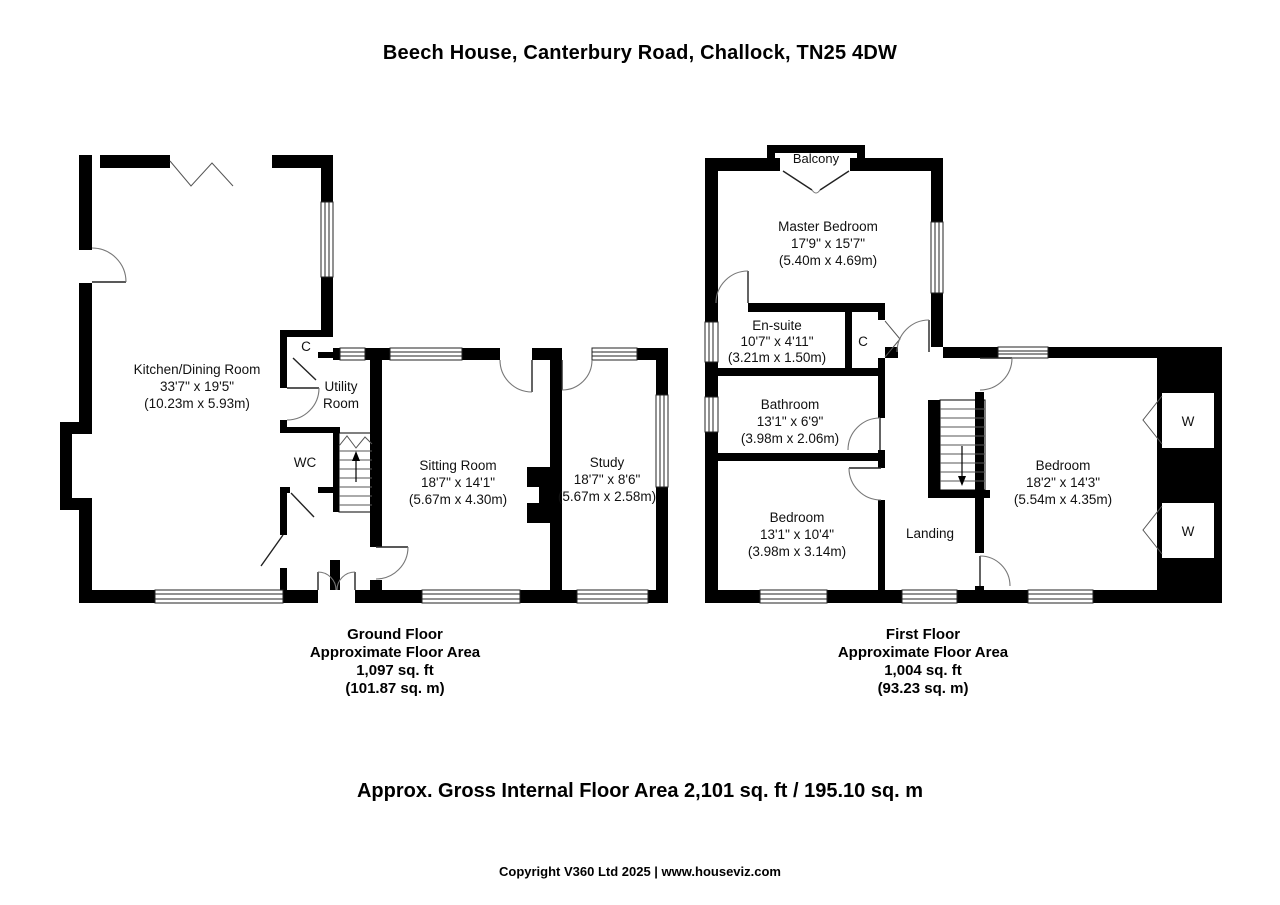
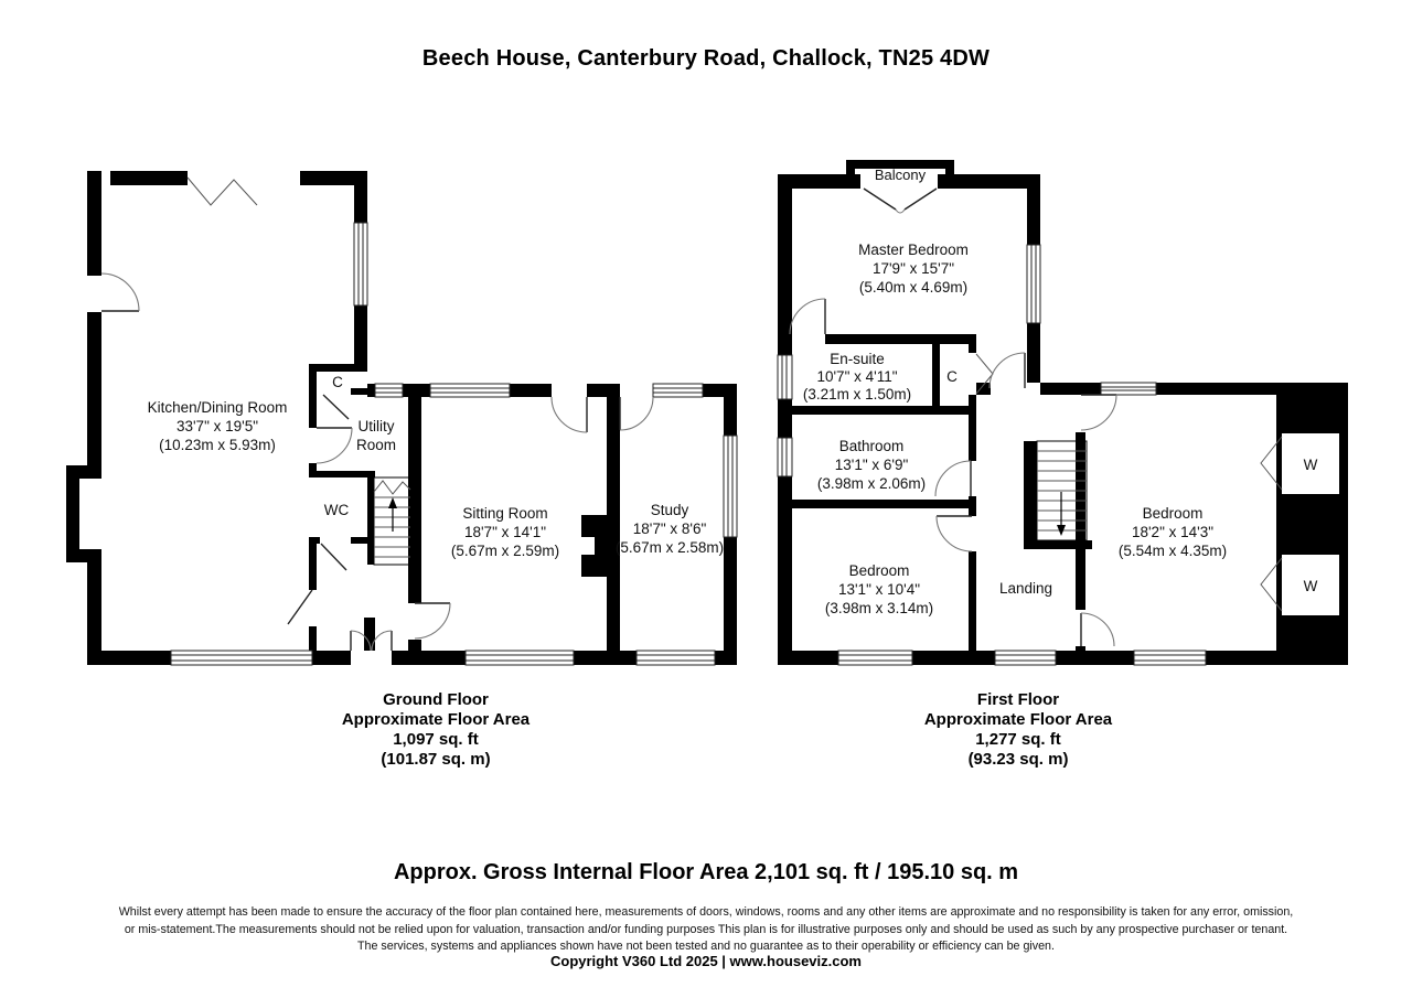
  Beech House, Canterbury Road, Challock, TN25 4DW
  Kitchen/Dining Room
  33'7" x 19'5"
  (10.23m x 5.93m)
  Utility
  Room
  C
  WC
  Sitting Room
  18'7" x 14'1"
- (5.67m x 4.30m)
+ (5.67m x 2.59m)
  Study
  18'7" x 8'6"
  (5.67m x 2.58m)
  Balcony
  Master Bedroom
  17'9" x 15'7"
  (5.40m x 4.69m)
  En-suite
  10'7" x 4'11"
  (3.21m x 1.50m)
  C
  Bathroom
  13'1" x 6'9"
  (3.98m x 2.06m)
  Bedroom
  13'1" x 10'4"
  (3.98m x 3.14m)
  Landing
  Bedroom
  18'2" x 14'3"
  (5.54m x 4.35m)
  W
  W
  Ground Floor
  Approximate Floor Area
  1,097 sq. ft
  (101.87 sq. m)
  First Floor
  Approximate Floor Area
- 1,004 sq. ft
+ 1,277 sq. ft
  (93.23 sq. m)
  Approx. Gross Internal Floor Area 2,101 sq. ft / 195.10 sq. m
+ Whilst every attempt has been made to ensure the accuracy of the floor plan contained here, measurements of doors, windows, rooms and any other items are approximate and no responsibility is taken for any error, omission,
+ or mis-statement.The measurements should not be relied upon for valuation, transaction and/or funding purposes This plan is for illustrative purposes only and should be used as such by any prospective purchaser or tenant.
+ The services, systems and appliances shown have not been tested and no guarantee as to their operability or efficiency can be given.
  Copyright V360 Ltd 2025 | www.houseviz.com
